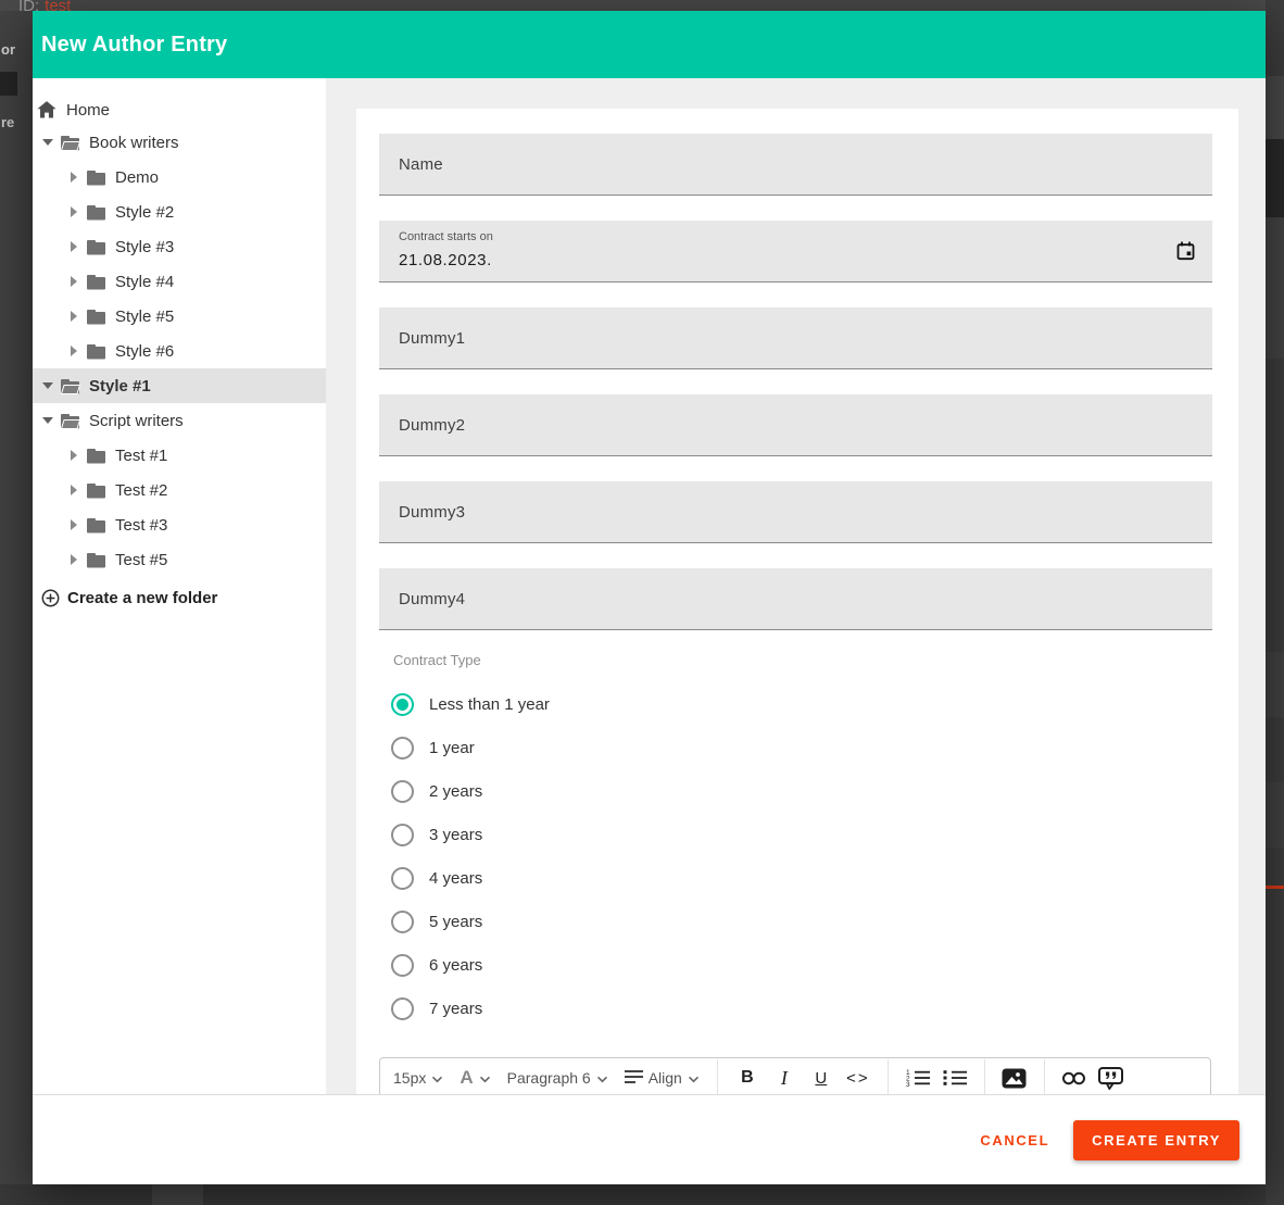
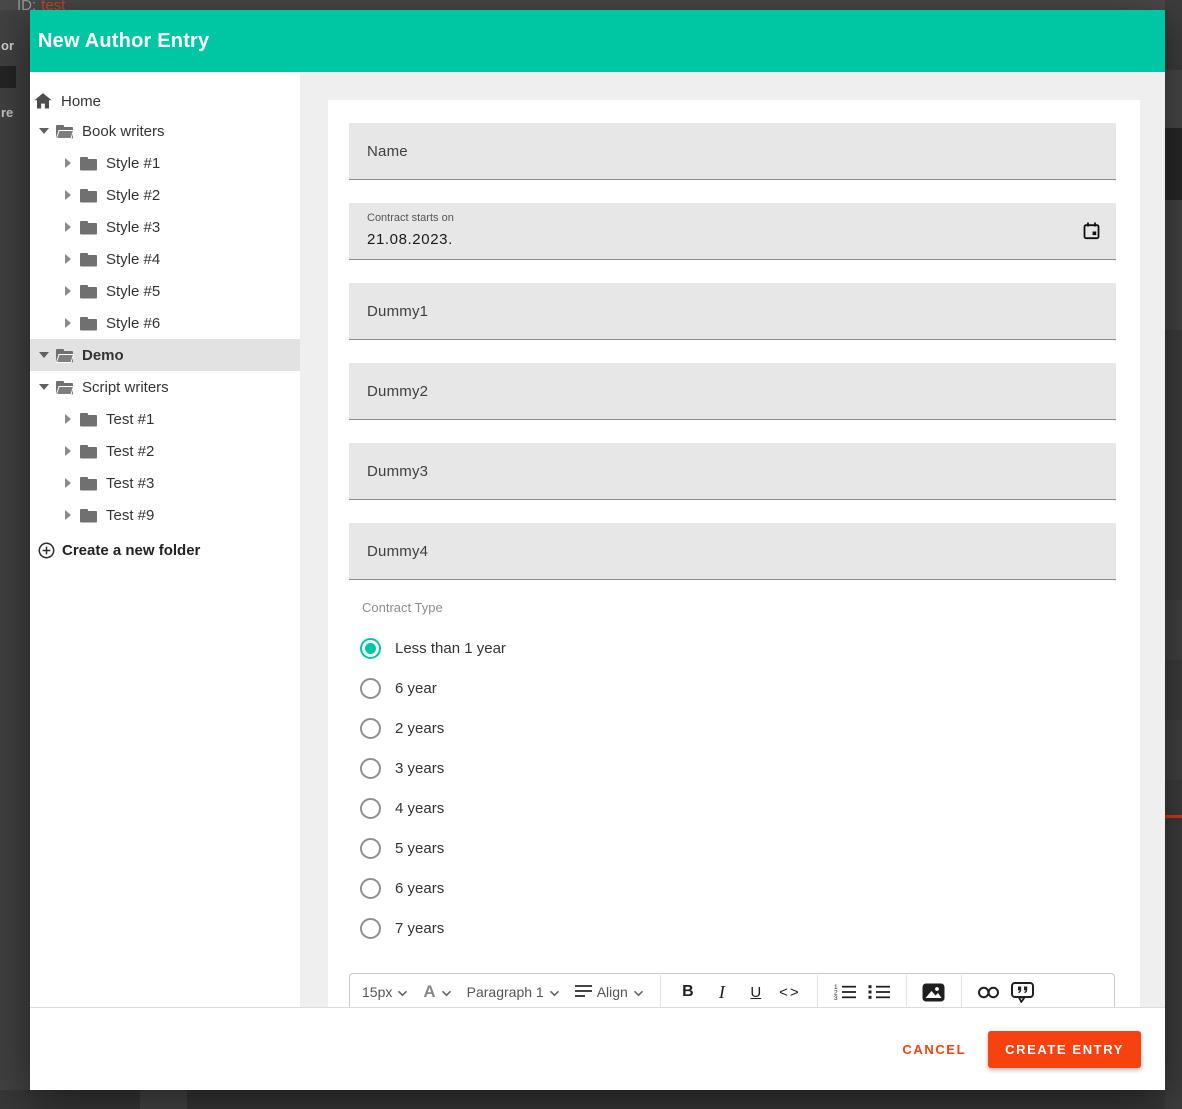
  ID: test
  or
  re
  New Author Entry
  Home
  Book writers
- Demo
+ Style #1
  Style #2
  Style #3
  Style #4
  Style #5
  Style #6
- Style #1
+ Demo
  Script writers
  Test #1
  Test #2
  Test #3
- Test #5
+ Test #9
  Create a new folder
  Name
  Contract starts on
  21.08.2023.
  Dummy1
  Dummy2
  Dummy3
  Dummy4
  Contract Type
  Less than 1 year
- 1 year
+ 6 year
  2 years
  3 years
  4 years
  5 years
  6 years
  7 years
  15px
  A
- Paragraph 6
+ Paragraph 1
  Align
  B
  I
  U
  <>
  CANCEL
  CREATE ENTRY
